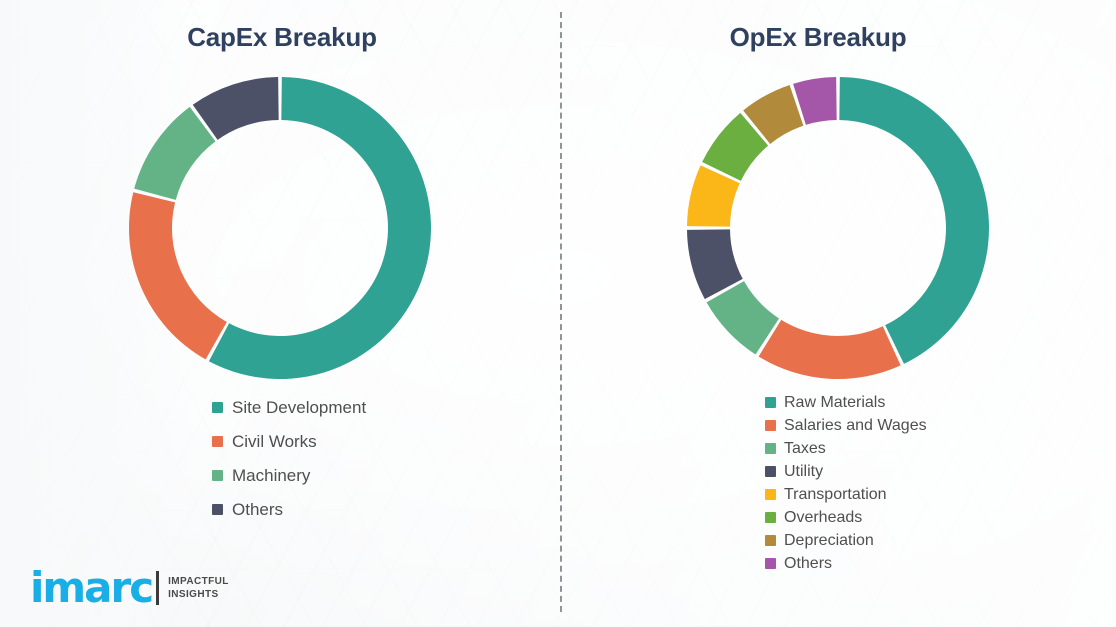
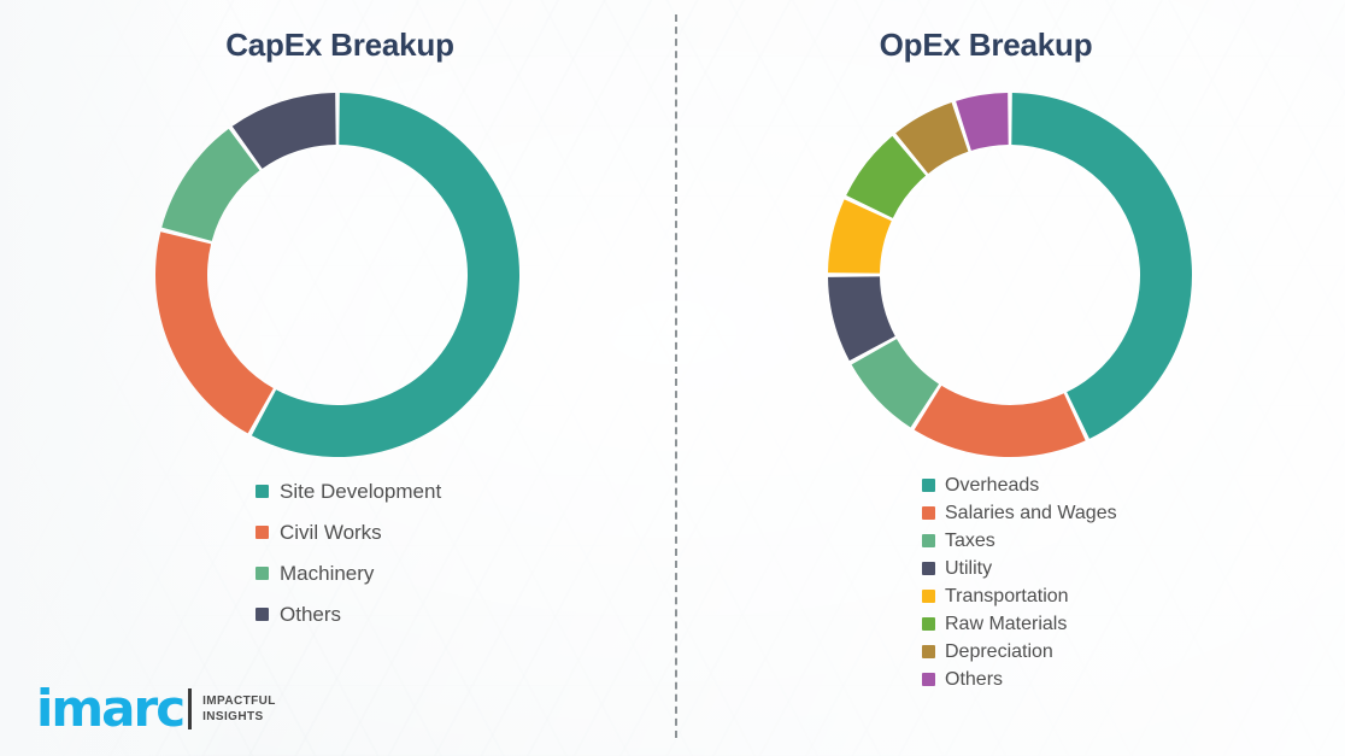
  CapEx Breakup
  Site Development
  Civil Works
  Machinery
  Others
  OpEx Breakup
- Raw Materials
+ Overheads
  Salaries and Wages
  Taxes
  Utility
  Transportation
- Overheads
+ Raw Materials
  Depreciation
  Others
  imarc
  IMPACTFUL
  INSIGHTS
